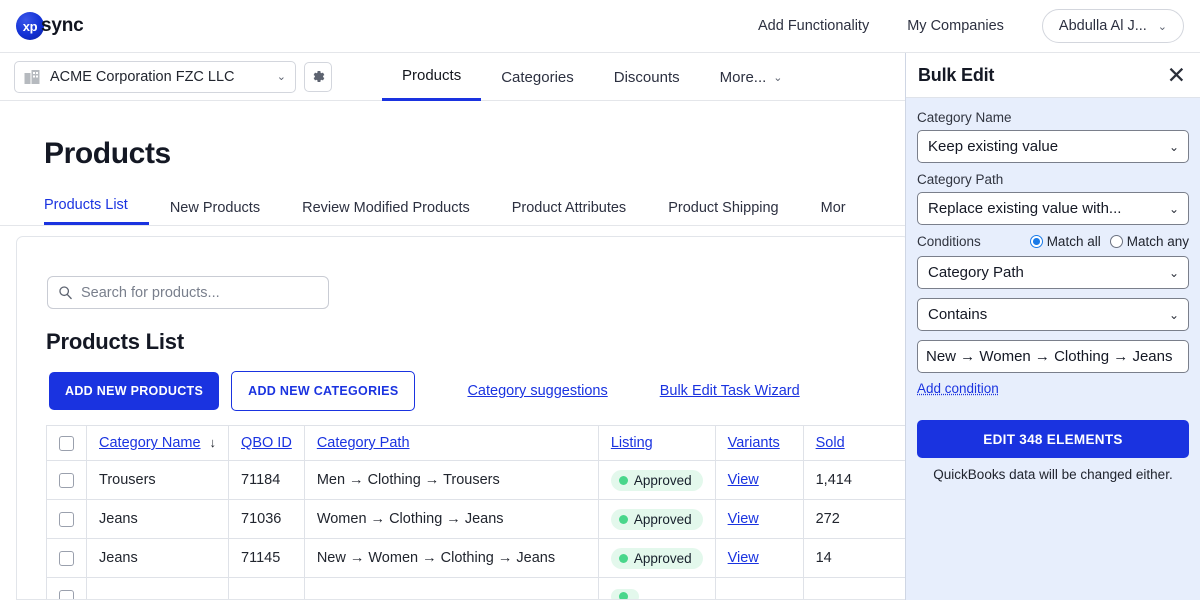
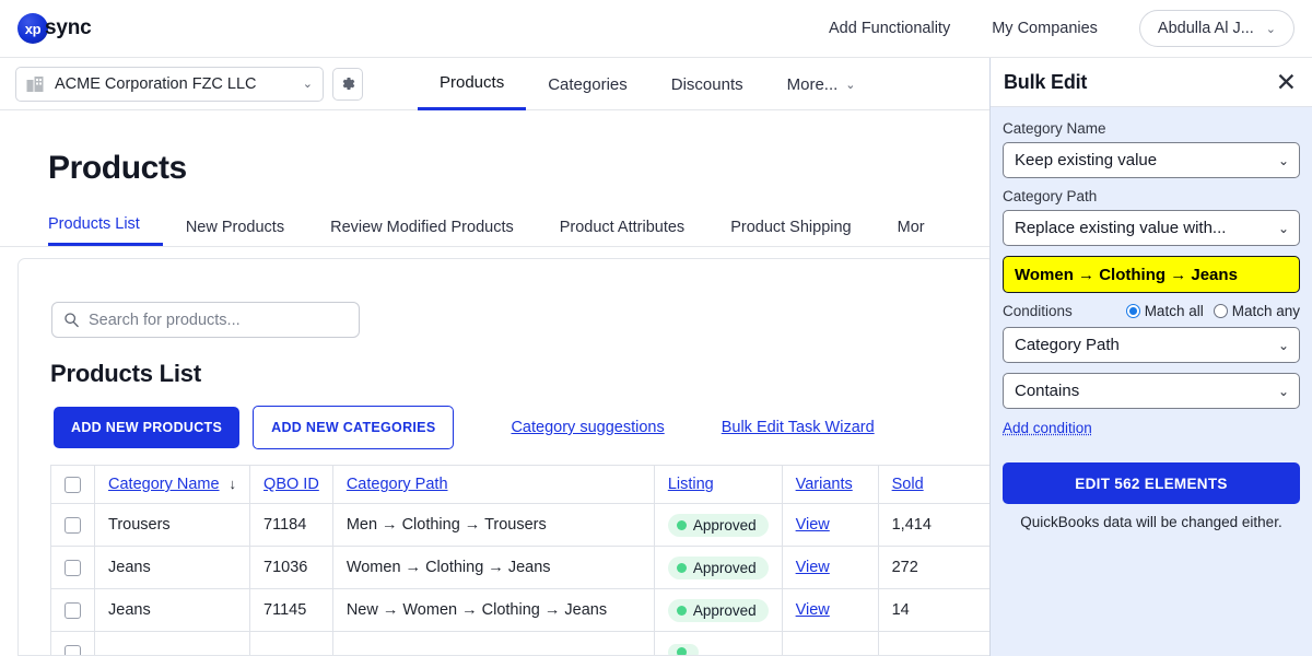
  xp
  sync
  Add Functionality
  My Companies
  Abdulla Al J...
  ⌄
  ACME Corporation FZC LLC
  ⌄
  Products
  Categories
  Discounts
  More...
  ⌄
  Products
  Products List
  New Products
  Review Modified Products
  Product Attributes
  Product Shipping
  Mor
  Search for products...
  Products List
  ADD NEW PRODUCTS
  ADD NEW CATEGORIES
  Category suggestions
  Bulk Edit Task Wizard
  	Category Name ↓	QBO ID	Category Path	Listing	Variants	Sold
  	Trousers	71184	Men → Clothing → Trousers	Approved	View	1,414
  	Jeans	71036	Women → Clothing → Jeans	Approved	View	272
  	Jeans	71145	New → Women → Clothing → Jeans	Approved	View	14
  Bulk Edit
  ✕
  Category Name
  Keep existing value
  ⌄
  Category Path
  Replace existing value with...
  ⌄
+ Women → Clothing → Jeans
  Conditions
  Match all
  Match any
  Category Path
  ⌄
  Contains
  ⌄
- New → Women → Clothing → Jeans
- Add condition EDIT 348 ELEMENTS
+ Add condition EDIT 562 ELEMENTS
  QuickBooks data will be changed either.
